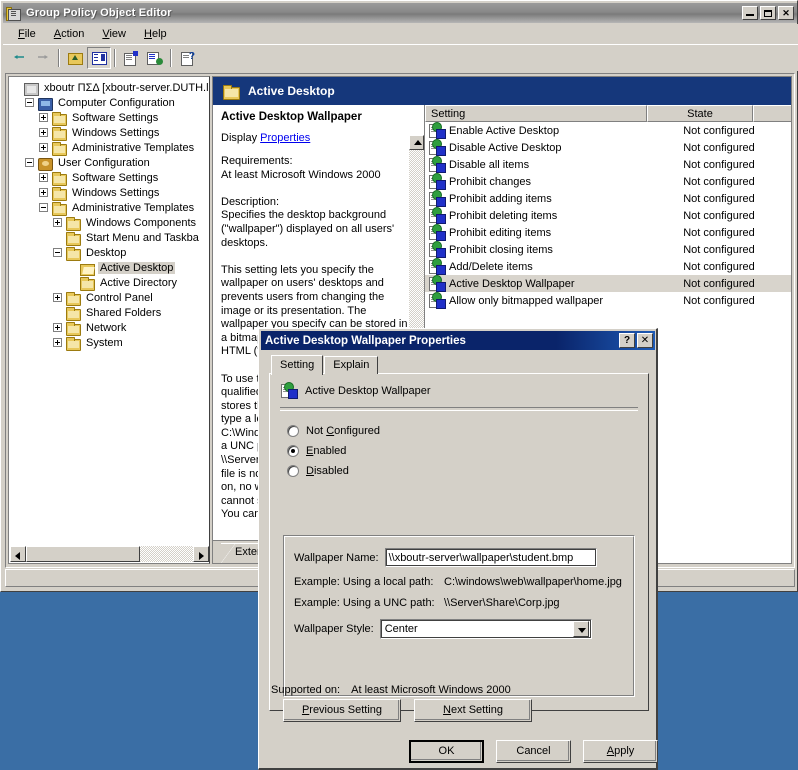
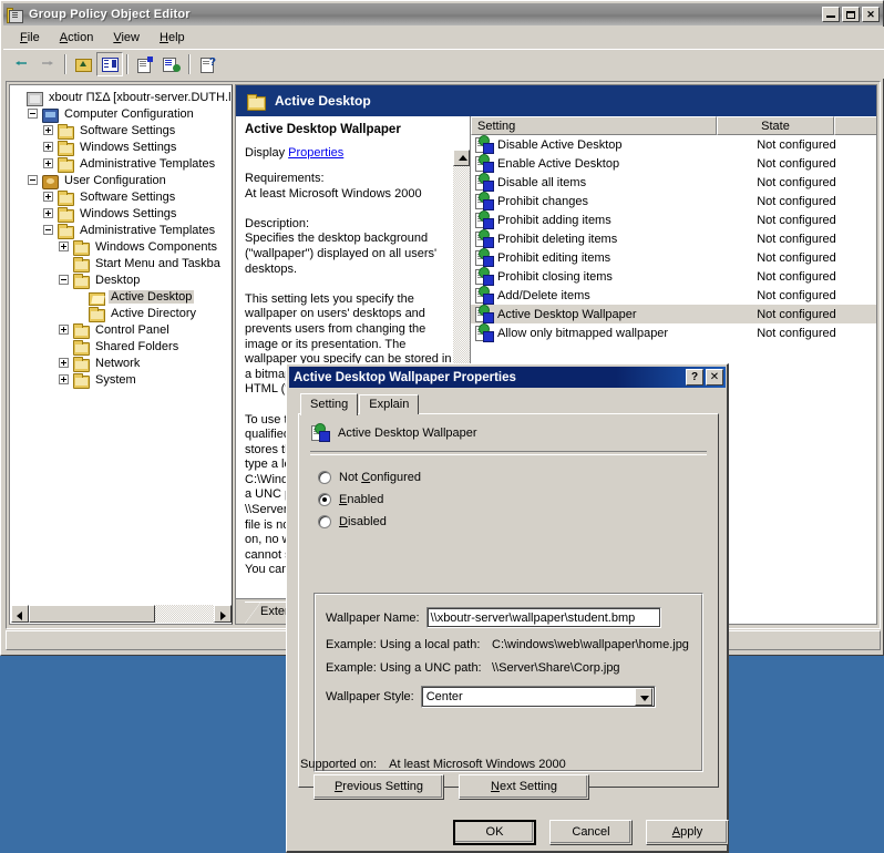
  Group Policy Object Editor
  ✕
  File
  Action
  View
  Help
  ?
  xboutr ΠΣΔ [xboutr-server.DUTH.l
  Computer Configuration
  Software Settings
  Windows Settings
  Administrative Templates
  User Configuration
  Software Settings
  Windows Settings
  Administrative Templates
  Windows Components
  Start Menu and Taskba
  Desktop
  Active Desktop
  Active Directory
  Control Panel
  Shared Folders
  Network
  System
  Active Desktop
  Active Desktop Wallpaper
  Display Properties
  Requirements:
  At least Microsoft Windows 2000
  Description:
  Specifies the desktop background ("wallpaper") displayed on all users' desktops.
  This setting lets you specify the wallpaper on users' desktops and prevents users from changing the image or its presentation. The wallpaper you specify can be stored in a bitma HTML (
  Setting
  State
- Enable Active Desktop
+ Disable Active Desktop
  Not configured
- Disable Active Desktop
+ Enable Active Desktop
  Not configured
  Disable all items
  Not configured
  Prohibit changes
  Not configured
  Prohibit adding items
  Not configured
  Prohibit deleting items
  Not configured
  Prohibit editing items
  Not configured
  Prohibit closing items
  Not configured
  Add/Delete items
  Not configured
  Active Desktop Wallpaper
  Not configured
  Allow only bitmapped wallpaper
  Not configured
  Active Desktop Wallpaper Properties
  ?
  ✕
  Setting
  Explain
  Active Desktop Wallpaper
  Not Configured
  Enabled
  Disabled
  Wallpaper Name:
  \\xboutr-server\wallpaper\student.bmp
  Example: Using a local path:
  C:\windows\web\wallpaper\home.jpg
  Example: Using a UNC path:
  \\Server\Share\Corp.jpg
  Wallpaper Style:
  Center
  Supported on:
  At least Microsoft Windows 2000
  Previous Setting
  Next Setting
  OK
  Cancel
  Apply
